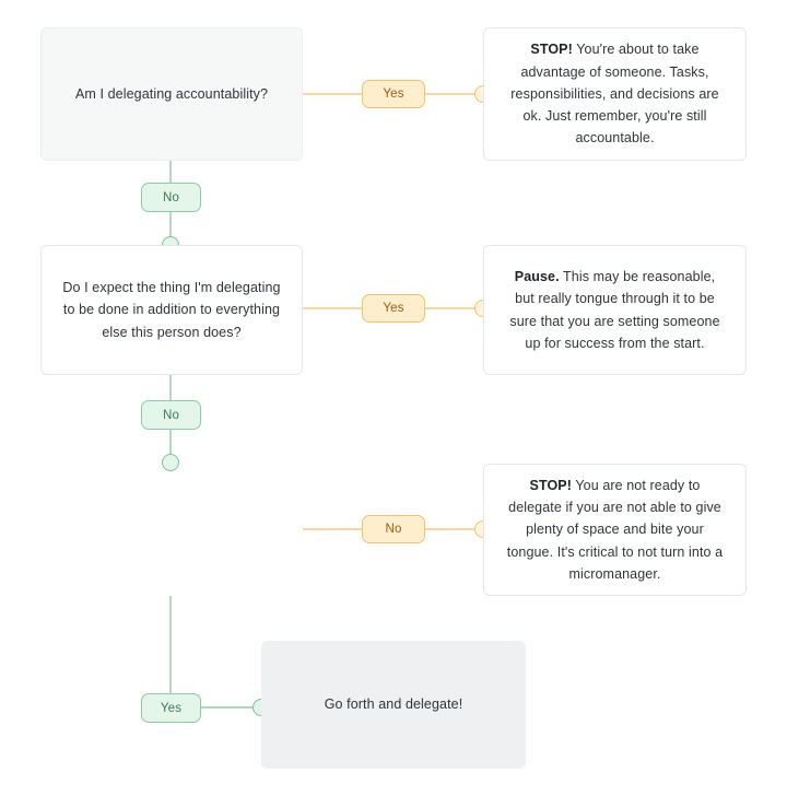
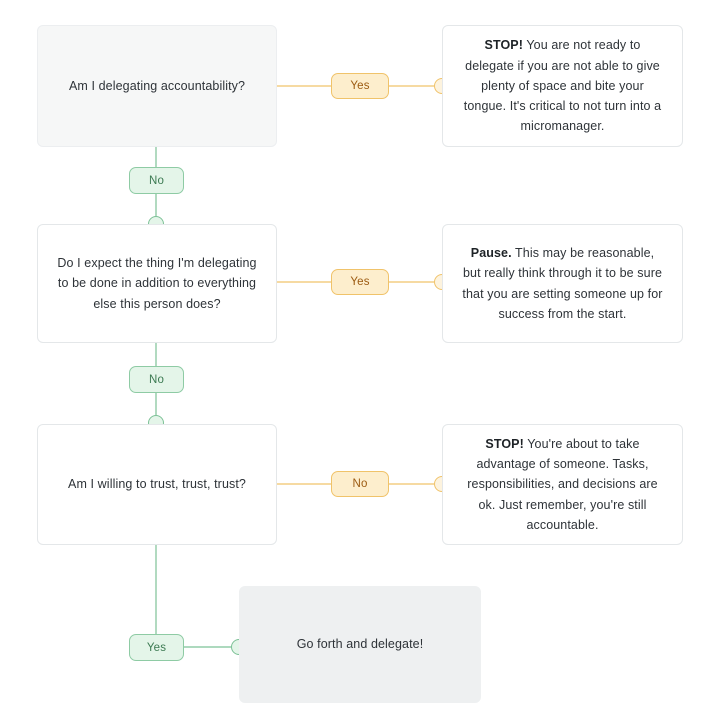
  Am I delegating accountability?
  Yes
- STOP! You're about to take advantage of someone. Tasks, responsibilities, and decisions are ok. Just remember, you're still accountable.
+ STOP! You are not ready to delegate if you are not able to give plenty of space and bite your tongue. It's critical to not turn into a micromanager.
  No
  Do I expect the thing I'm delegating to be done in addition to everything else this person does?
  Yes
- Pause. This may be reasonable, but really tongue through it to be sure that you are setting someone up for success from the start.
+ Pause. This may be reasonable, but really think through it to be sure that you are setting someone up for success from the start.
  No
+ Am I willing to trust, trust, trust?
  No
- STOP! You are not ready to delegate if you are not able to give plenty of space and bite your tongue. It's critical to not turn into a micromanager.
+ STOP! You're about to take advantage of someone. Tasks, responsibilities, and decisions are ok. Just remember, you're still accountable.
  Yes
  Go forth and delegate!
